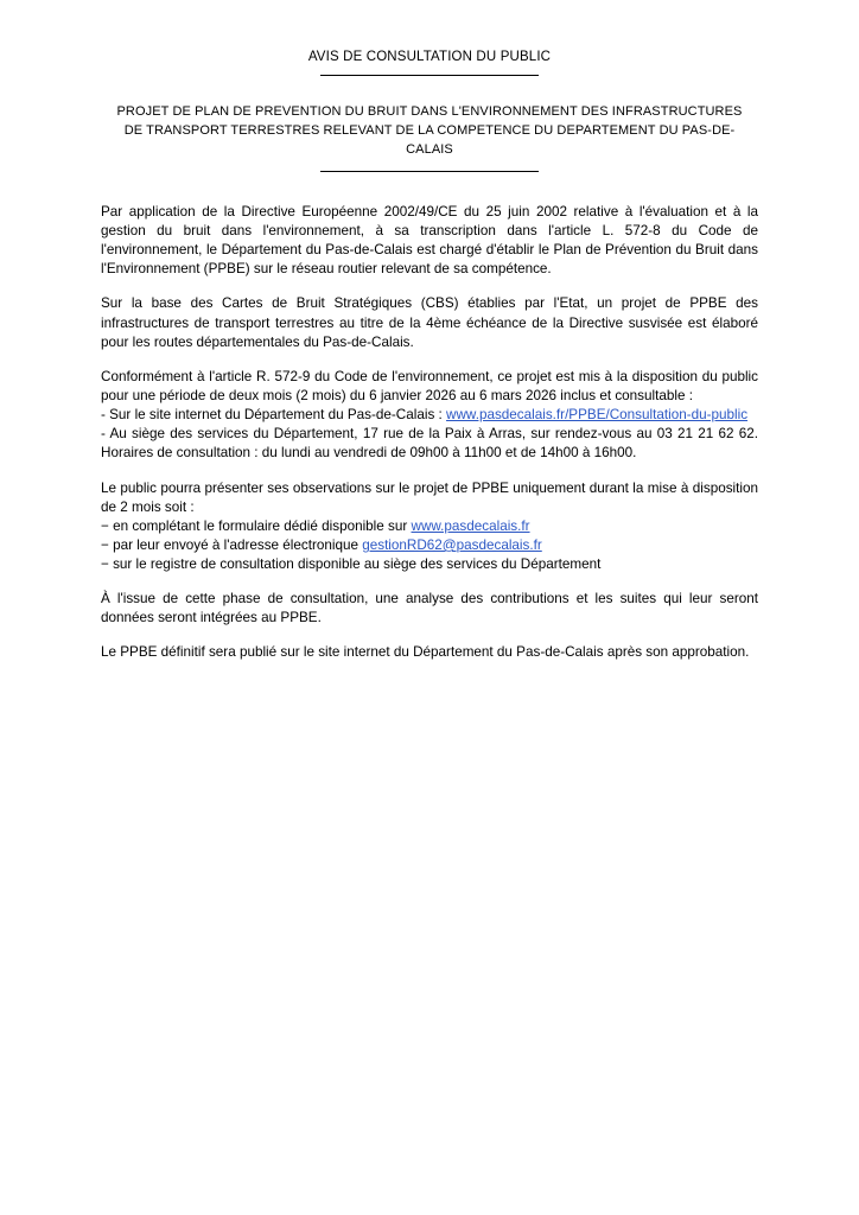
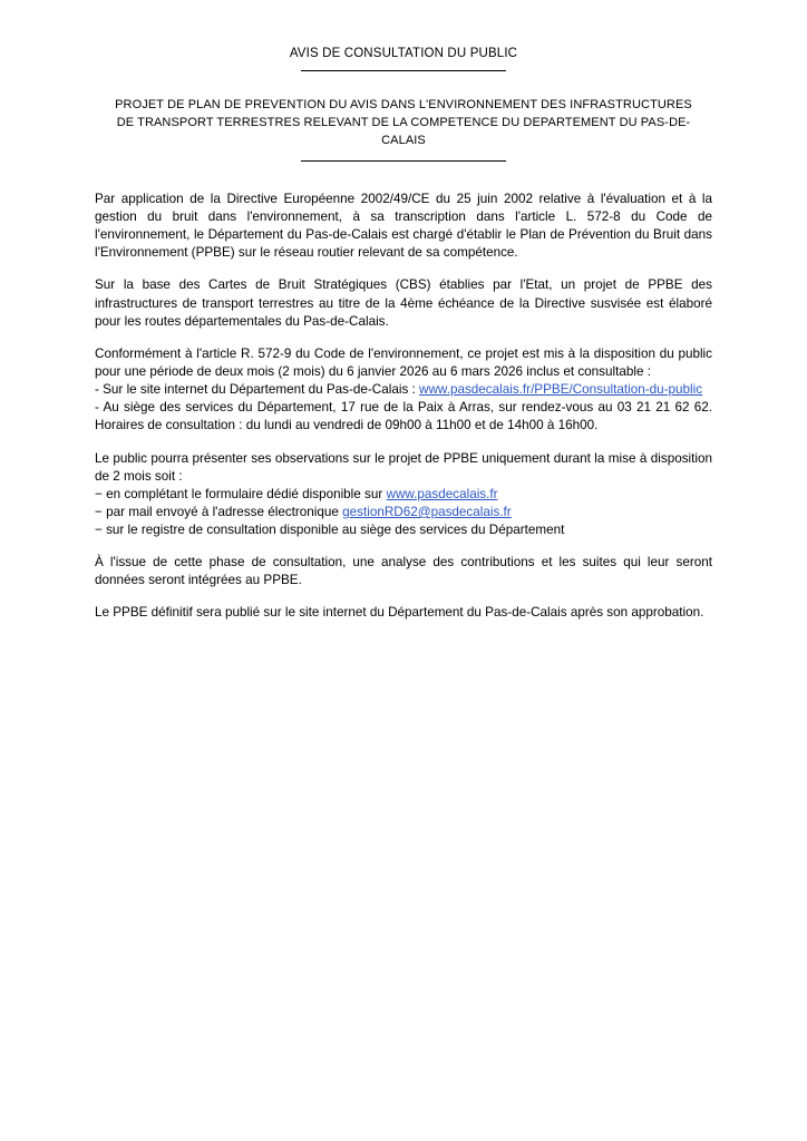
  AVIS DE CONSULTATION DU PUBLIC
- PROJET DE PLAN DE PREVENTION DU BRUIT DANS L'ENVIRONNEMENT DES INFRASTRUCTURES
+ PROJET DE PLAN DE PREVENTION DU AVIS DANS L'ENVIRONNEMENT DES INFRASTRUCTURES
  DE TRANSPORT TERRESTRES RELEVANT DE LA COMPETENCE DU DEPARTEMENT DU PAS-DE-CALAIS
  Par application de la Directive Européenne 2002/49/CE du 25 juin 2002 relative à l'évaluation et à la gestion du bruit dans l'environnement, à sa transcription dans l'article L. 572-8 du Code de l'environnement, le Département du Pas-de-Calais est chargé d'établir le Plan de Prévention du Bruit dans l'Environnement (PPBE) sur le réseau routier relevant de sa compétence.
  Sur la base des Cartes de Bruit Stratégiques (CBS) établies par l'Etat, un projet de PPBE des infrastructures de transport terrestres au titre de la 4ème échéance de la Directive susvisée est élaboré pour les routes départementales du Pas-de-Calais.
  Conformément à l'article R. 572-9 du Code de l'environnement, ce projet est mis à la disposition du public pour une période de deux mois (2 mois) du 6 janvier 2026 au 6 mars 2026 inclus et consultable :
  - Sur le site internet du Département du Pas-de-Calais : www.pasdecalais.fr/PPBE/Consultation-du-public
  - Au siège des services du Département, 17 rue de la Paix à Arras, sur rendez-vous au 03 21 21 62 62. Horaires de consultation : du lundi au vendredi de 09h00 à 11h00 et de 14h00 à 16h00.
  Le public pourra présenter ses observations sur le projet de PPBE uniquement durant la mise à disposition de 2 mois soit :
  − en complétant le formulaire dédié disponible sur www.pasdecalais.fr
- − par leur envoyé à l'adresse électronique gestionRD62@pasdecalais.fr
+ − par mail envoyé à l'adresse électronique gestionRD62@pasdecalais.fr
  − sur le registre de consultation disponible au siège des services du Département
  À l'issue de cette phase de consultation, une analyse des contributions et les suites qui leur seront données seront intégrées au PPBE.
  Le PPBE définitif sera publié sur le site internet du Département du Pas-de-Calais après son approbation.
